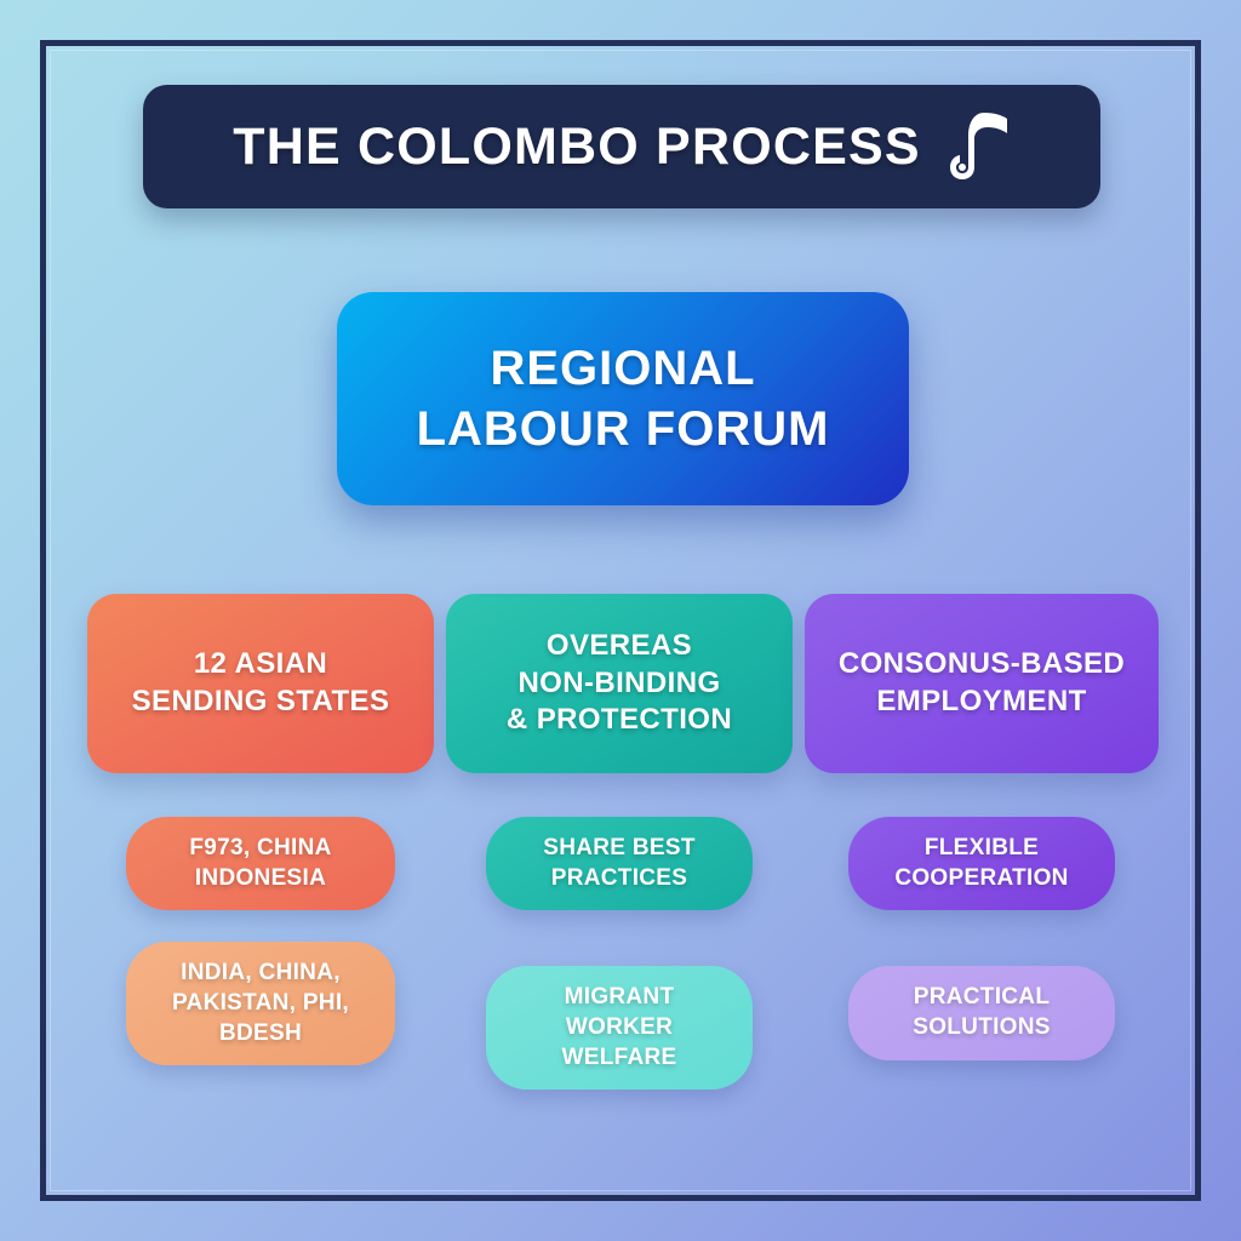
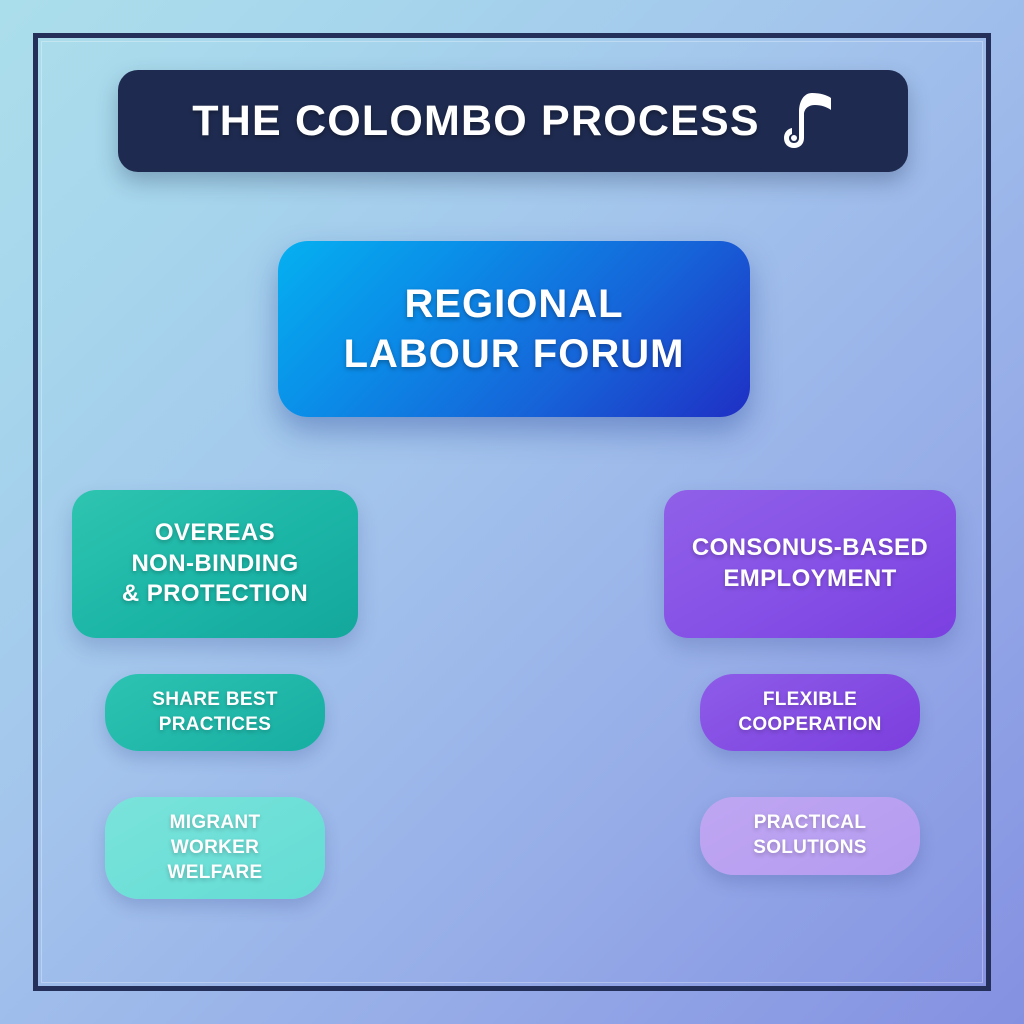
  THE COLOMBO PROCESS
  REGIONAL
  LABOUR FORUM
- 12 ASIAN
- SENDING STATES
- F973, CHINA
- INDONESIA
- INDIA, CHINA,
- PAKISTAN, PHI,
- BDESH
  OVEREAS
  NON-BINDING
  & PROTECTION
  SHARE BEST
  PRACTICES
  MIGRANT WORKER
  WELFARE
  CONSONUS-BASED
  EMPLOYMENT
  FLEXIBLE
  COOPERATION
  PRACTICAL
  SOLUTIONS
